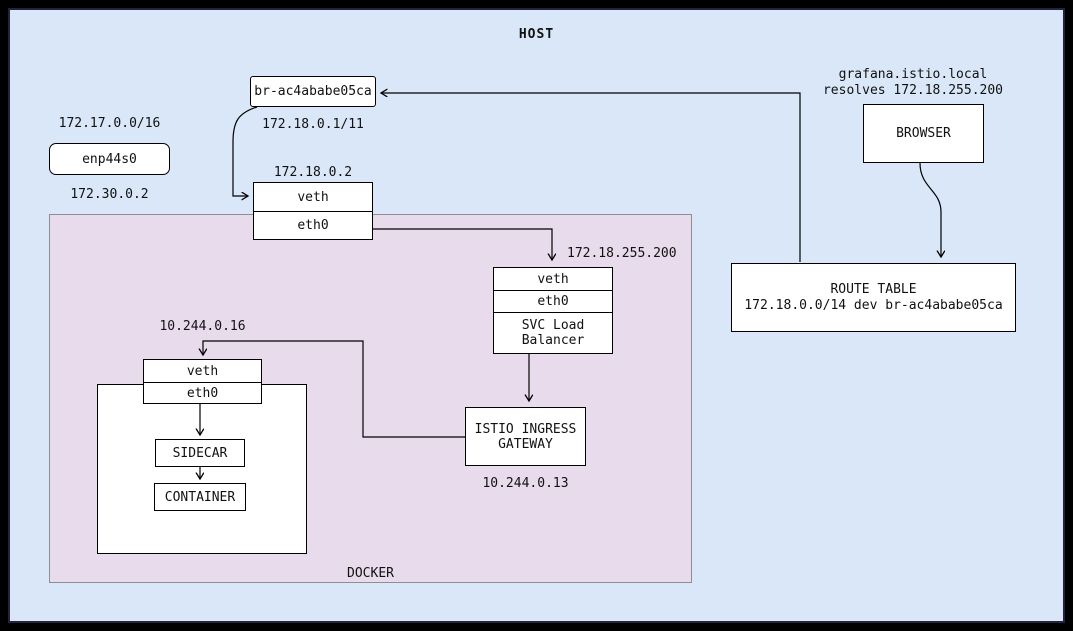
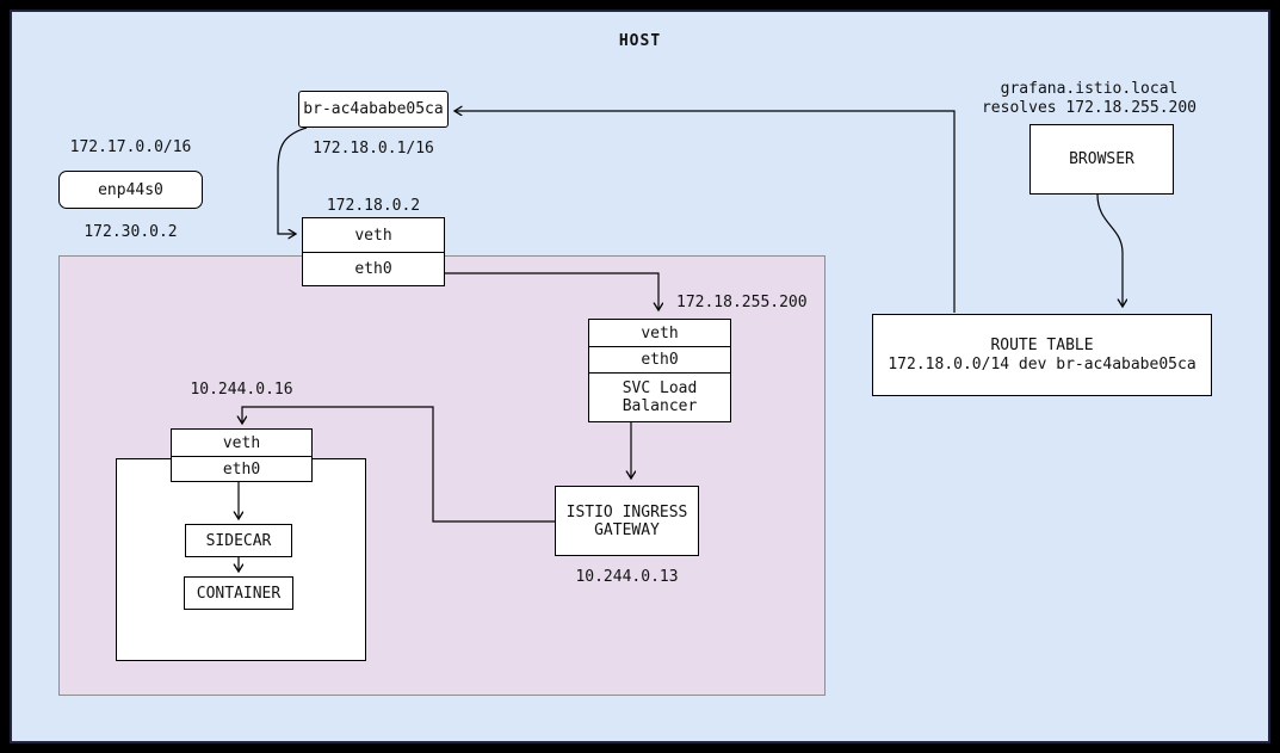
  HOST
- DOCKER
  172.17.0.0/16
  enp44s0
  172.30.0.2
  br-ac4ababe05ca
- 172.18.0.1/11
+ 172.18.0.1/16
  172.18.0.2
  veth
  eth0
  172.18.255.200
  veth
  eth0
  SVC Load Balancer
  ISTIO INGRESS GATEWAY
  10.244.0.13
  10.244.0.16
  veth
  eth0
  SIDECAR
  CONTAINER
  grafana.istio.local
  resolves 172.18.255.200
  BROWSER
  ROUTE TABLE
  172.18.0.0/14 dev br-ac4ababe05ca
